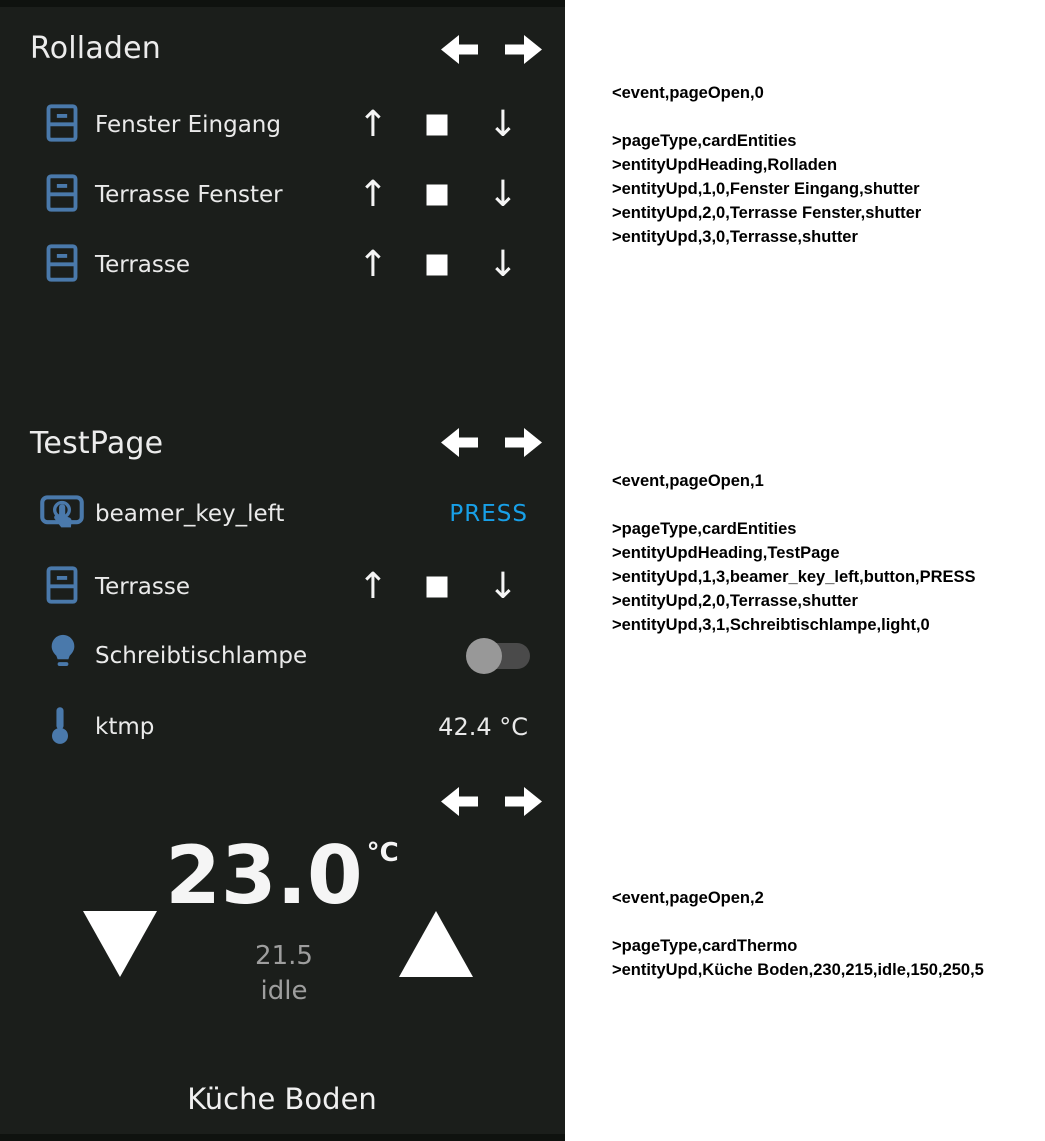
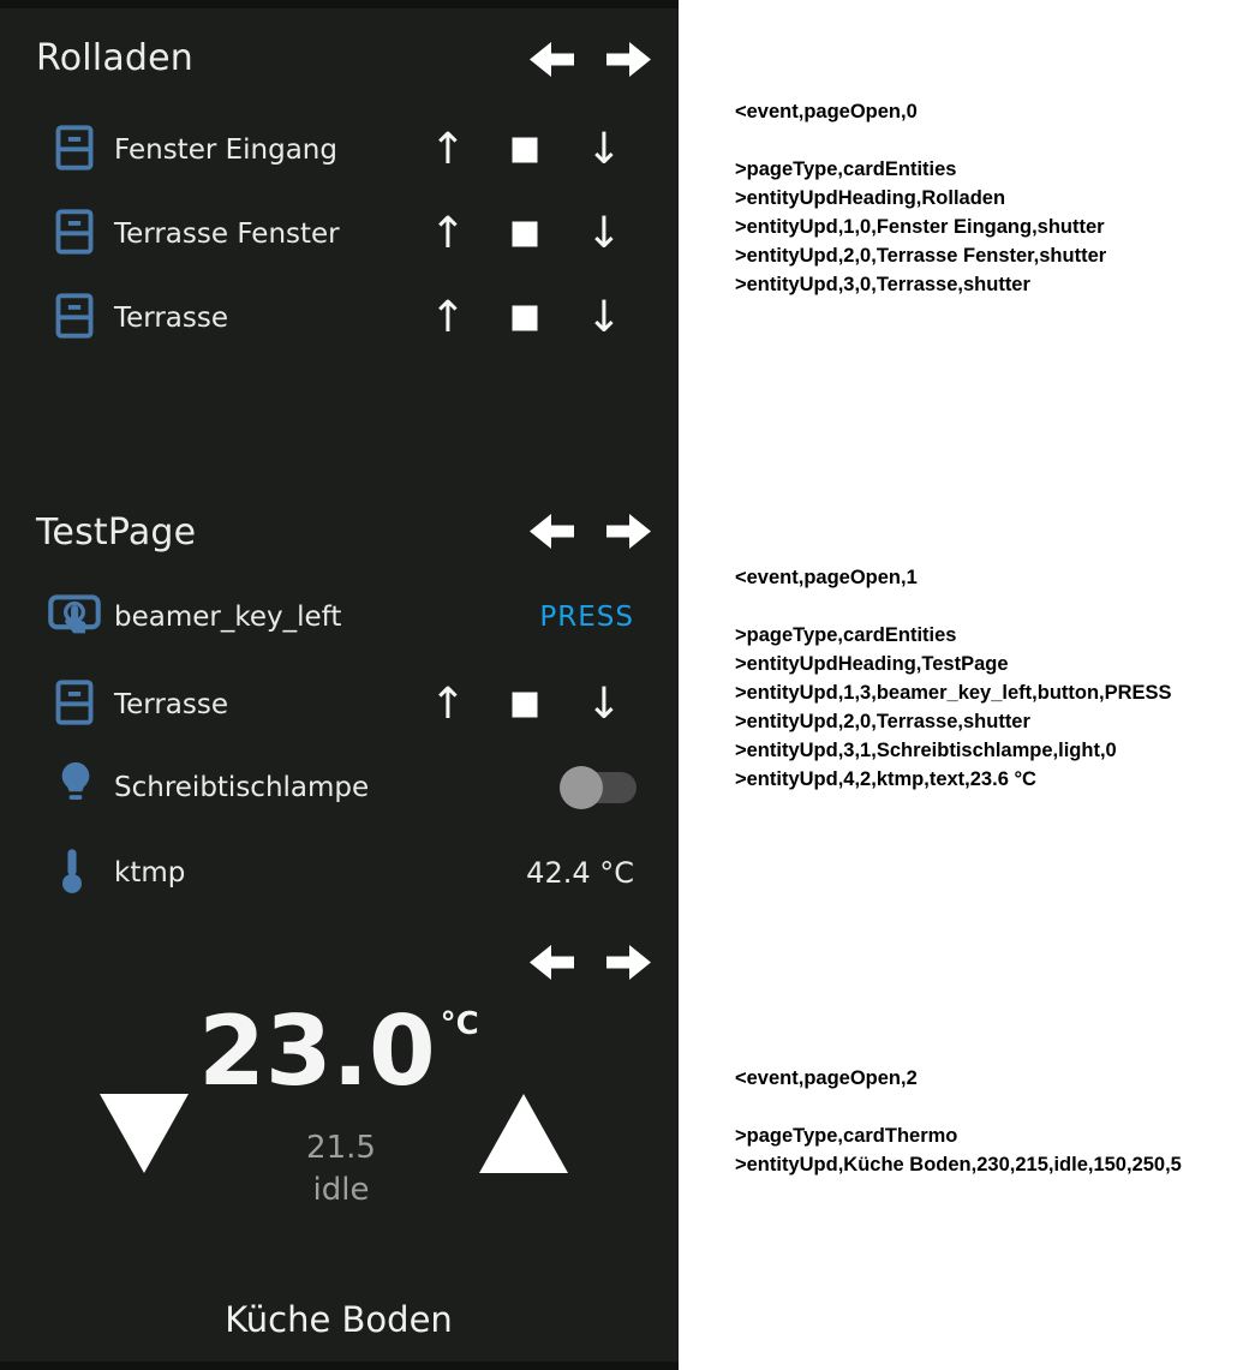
  Rolladen
  Fenster Eingang
  ↑
  ↓
  Terrasse Fenster
  ↑
  ↓
  Terrasse
  ↑
  ↓
  TestPage
  beamer_key_left
  PRESS
  Terrasse
  ↑
  ↓
  Schreibtischlampe
  ktmp
  42.4 °C
  23.0
  °C
  21.5
  idle
  Küche Boden
  <event,pageOpen,0
  >pageType,cardEntities
  >entityUpdHeading,Rolladen
  >entityUpd,1,0,Fenster Eingang,shutter
  >entityUpd,2,0,Terrasse Fenster,shutter
  >entityUpd,3,0,Terrasse,shutter
  <event,pageOpen,1
  >pageType,cardEntities
  >entityUpdHeading,TestPage
  >entityUpd,1,3,beamer_key_left,button,PRESS
  >entityUpd,2,0,Terrasse,shutter
  >entityUpd,3,1,Schreibtischlampe,light,0
+ >entityUpd,4,2,ktmp,text,23.6 °C
  <event,pageOpen,2
  >pageType,cardThermo
  >entityUpd,Küche Boden,230,215,idle,150,250,5
